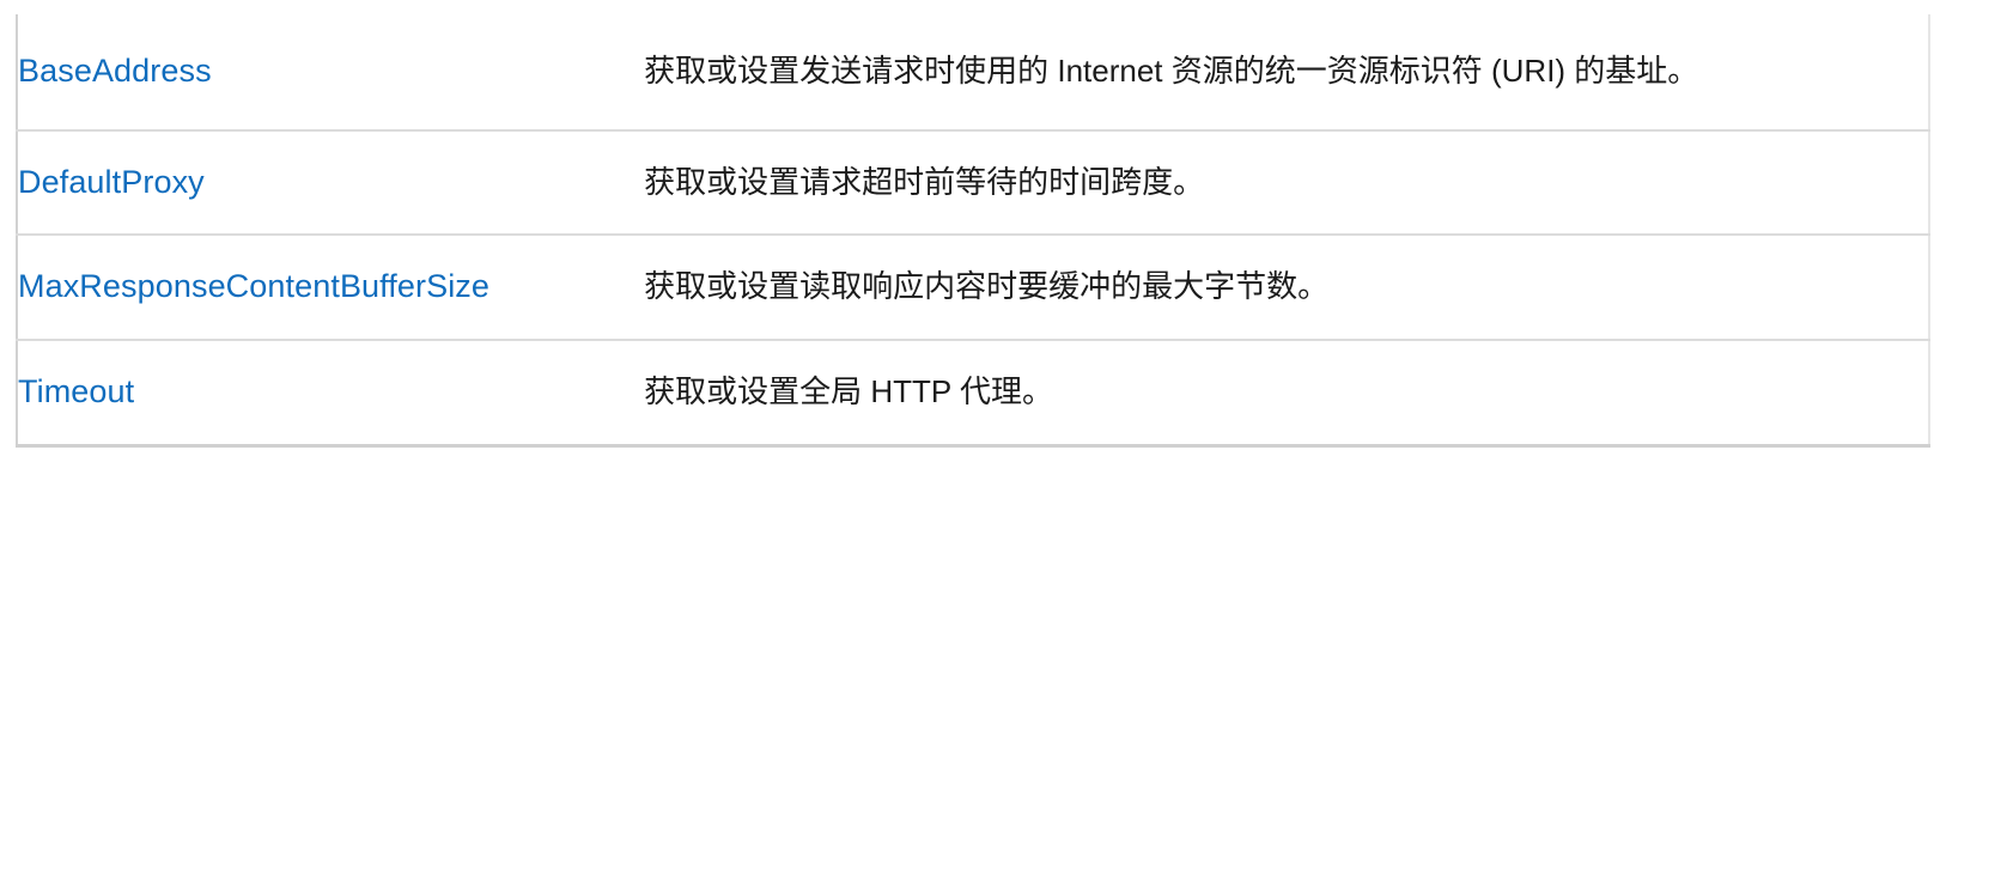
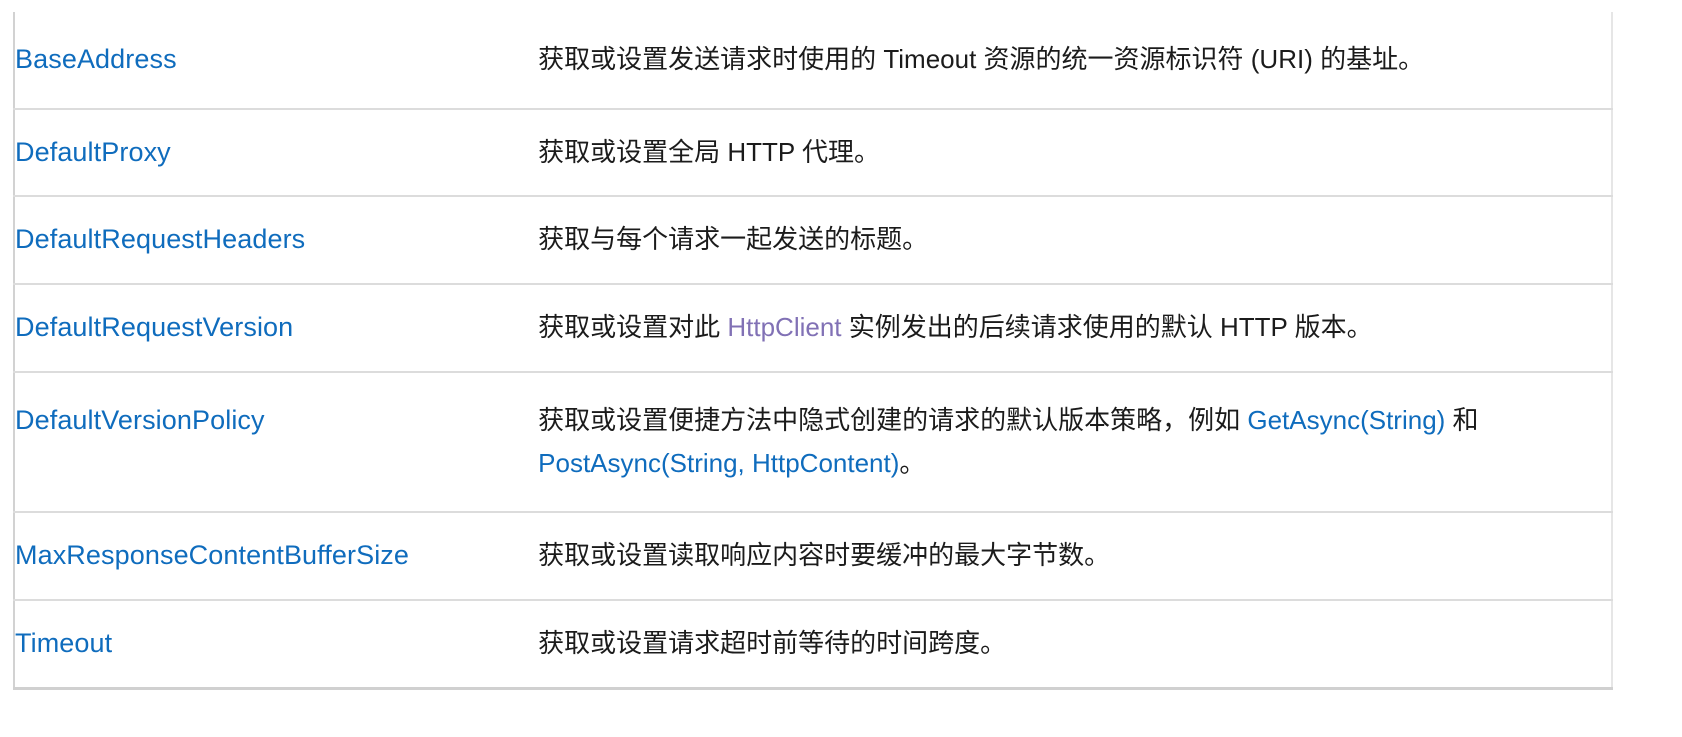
- BaseAddress	获取或设置发送请求时使用的 Internet 资源的统一资源标识符 (URI) 的基址。
+ BaseAddress	获取或设置发送请求时使用的 Timeout 资源的统一资源标识符 (URI) 的基址。
- DefaultProxy	获取或设置请求超时前等待的时间跨度。
+ DefaultProxy	获取或设置全局 HTTP 代理。
+ DefaultRequestHeaders	获取与每个请求一起发送的标题。
+ DefaultRequestVersion	获取或设置对此 HttpClient 实例发出的后续请求使用的默认 HTTP 版本。
+ DefaultVersionPolicy	获取或设置便捷方法中隐式创建的请求的默认版本策略，例如 GetAsync(String) 和 PostAsync(String, HttpContent)。
  MaxResponseContentBufferSize	获取或设置读取响应内容时要缓冲的最大字节数。
- Timeout	获取或设置全局 HTTP 代理。
+ Timeout	获取或设置请求超时前等待的时间跨度。
